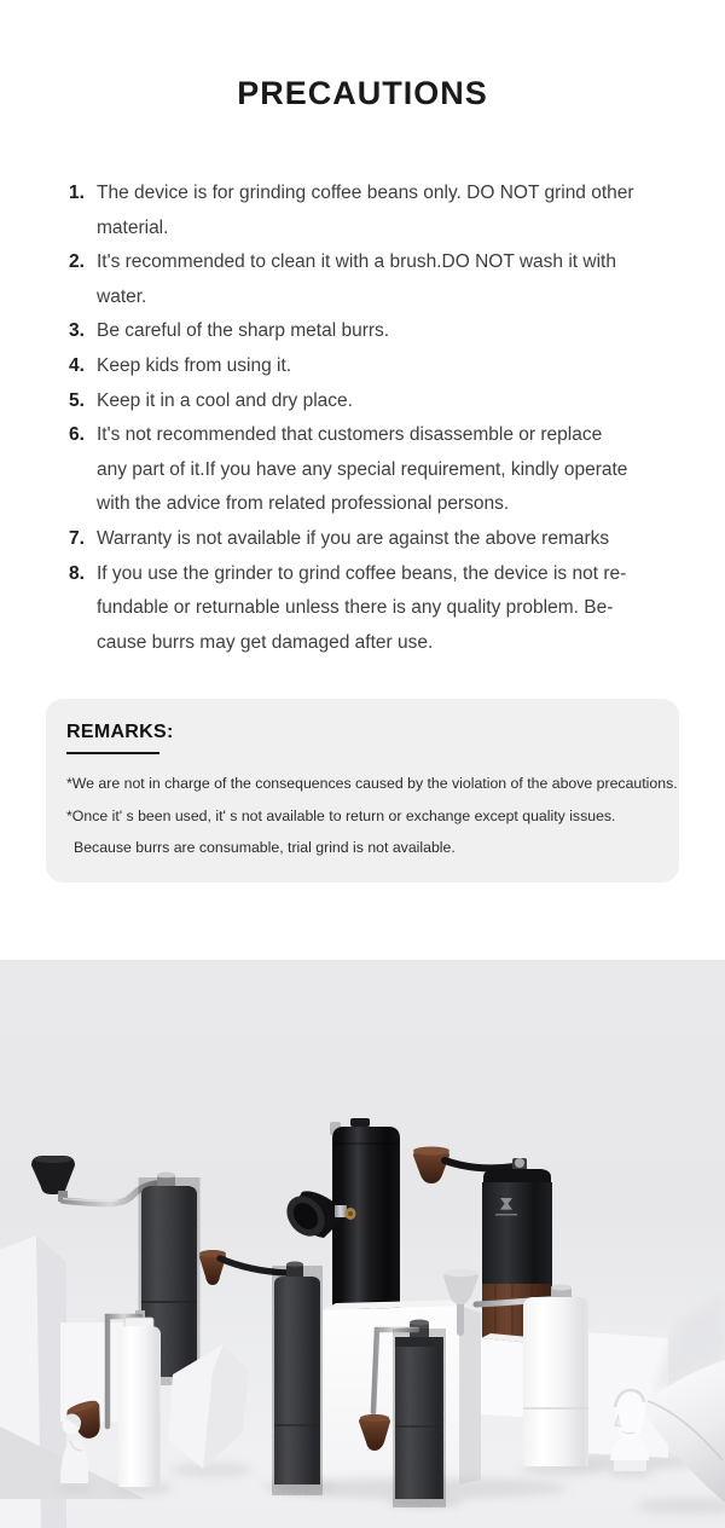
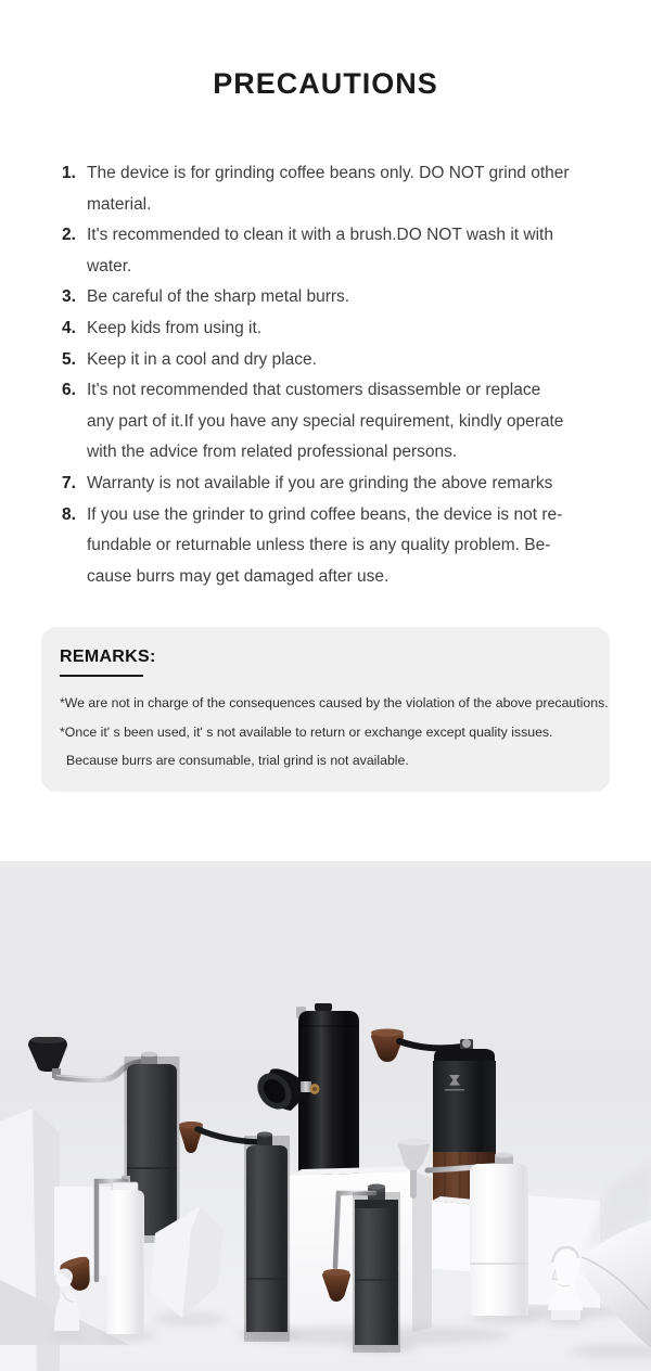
  PRECAUTIONS
  1.
  The device is for grinding coffee beans only. DO NOT grind other
  material.
  2.
  It's recommended to clean it with a brush.DO NOT wash it with
  water.
  3.
  Be careful of the sharp metal burrs.
  4.
  Keep kids from using it.
  5.
  Keep it in a cool and dry place.
  6.
  It's not recommended that customers disassemble or replace
  any part of it.If you have any special requirement, kindly operate
  with the advice from related professional persons.
  7.
- Warranty is not available if you are against the above remarks
+ Warranty is not available if you are grinding the above remarks
  8.
  If you use the grinder to grind coffee beans, the device is not re-
  fundable or returnable unless there is any quality problem. Be-
  cause burrs may get damaged after use.
  REMARKS:
  *We are not in charge of the consequences caused by the violation of the above precautions.
  *Once it' s been used, it' s not available to return or exchange except quality issues.
  Because burrs are consumable, trial grind is not available.
